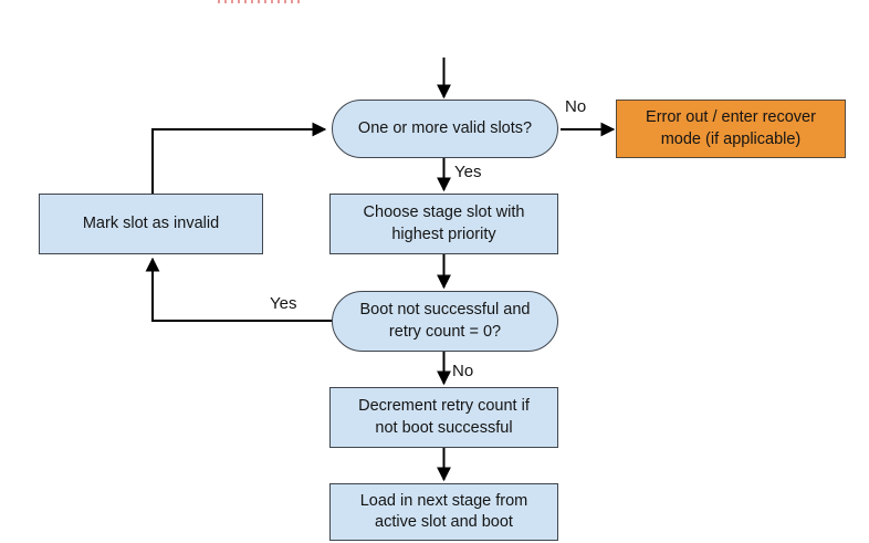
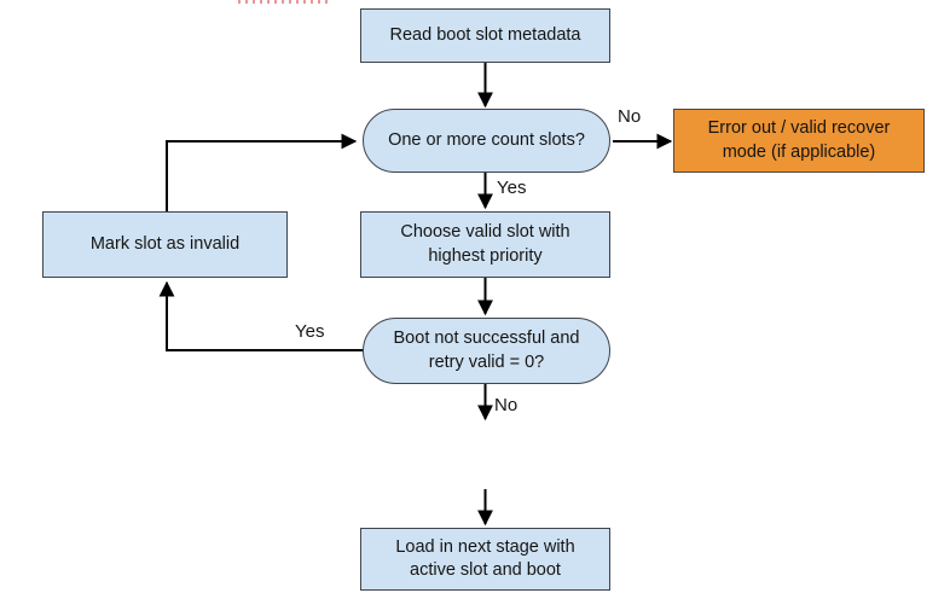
+ Read boot slot metadata
- One or more valid slots?
+ One or more count slots?
- Error out / enter recover mode (if applicable)
+ Error out / valid recover mode (if applicable)
- Choose stage slot with highest priority
+ Choose valid slot with highest priority
  Mark slot as invalid
- Boot not successful and retry count = 0?
+ Boot not successful and retry valid = 0?
- Decrement retry count if not boot successful
- Load in next stage from active slot and boot
+ Load in next stage with active slot and boot
  No
  Yes
  Yes
  No
